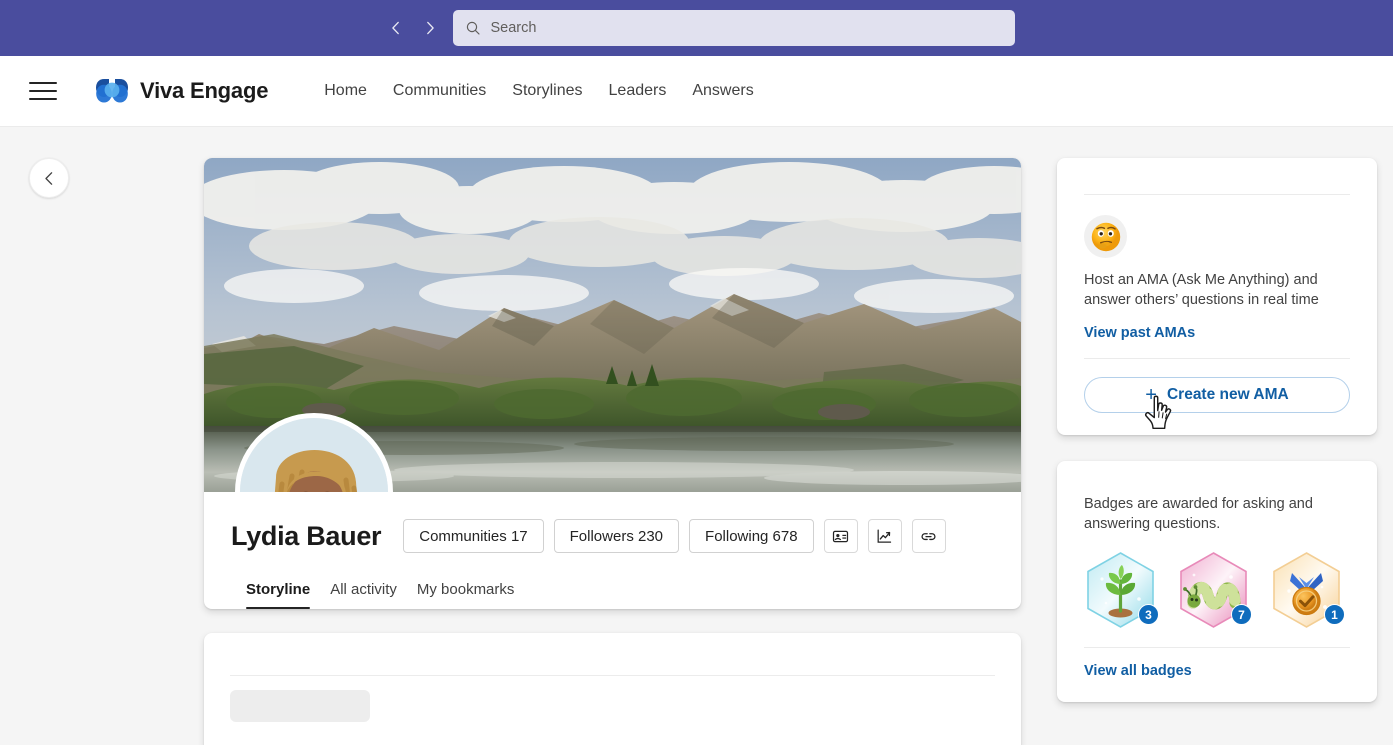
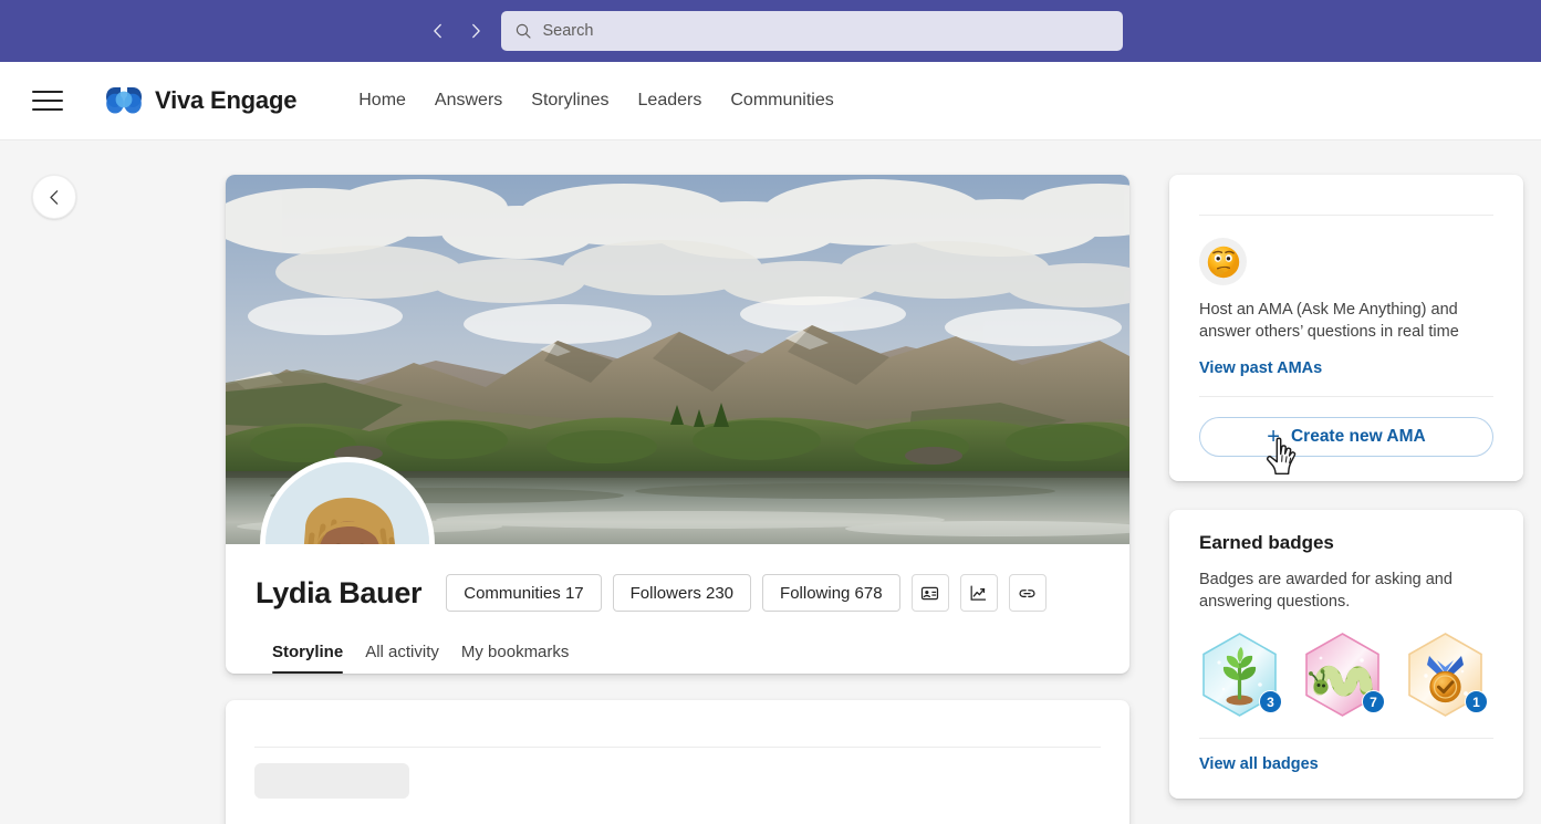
  Search
  Viva Engage
  Home
- Communities
+ Answers
  Storylines
  Leaders
- Answers
+ Communities
  Lydia Bauer
  Communities 17
  Followers 230
  Following 678
  Storyline
  All activity
  My bookmarks
  Host an AMA (Ask Me Anything) and answer others’ questions in real time
  View past AMAs
  +
  Create new AMA
+ Earned badges
  Badges are awarded for asking and answering questions.
  3
  7
  1
  View all badges
